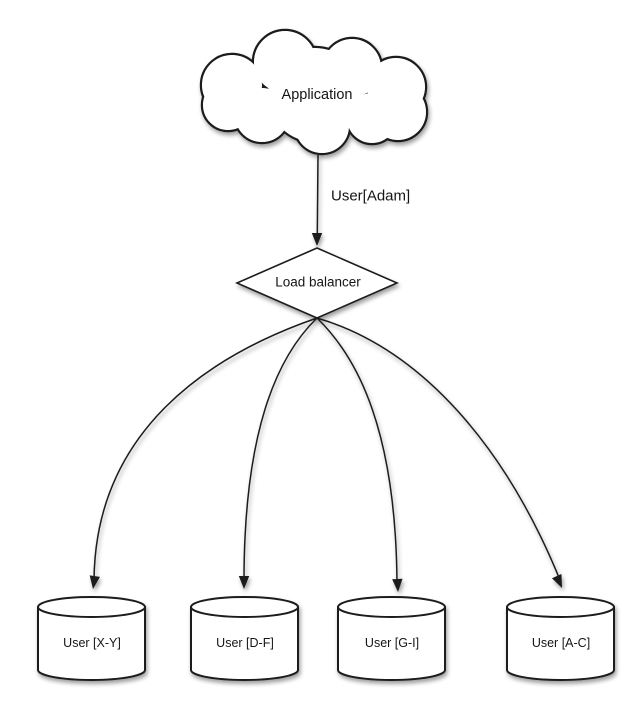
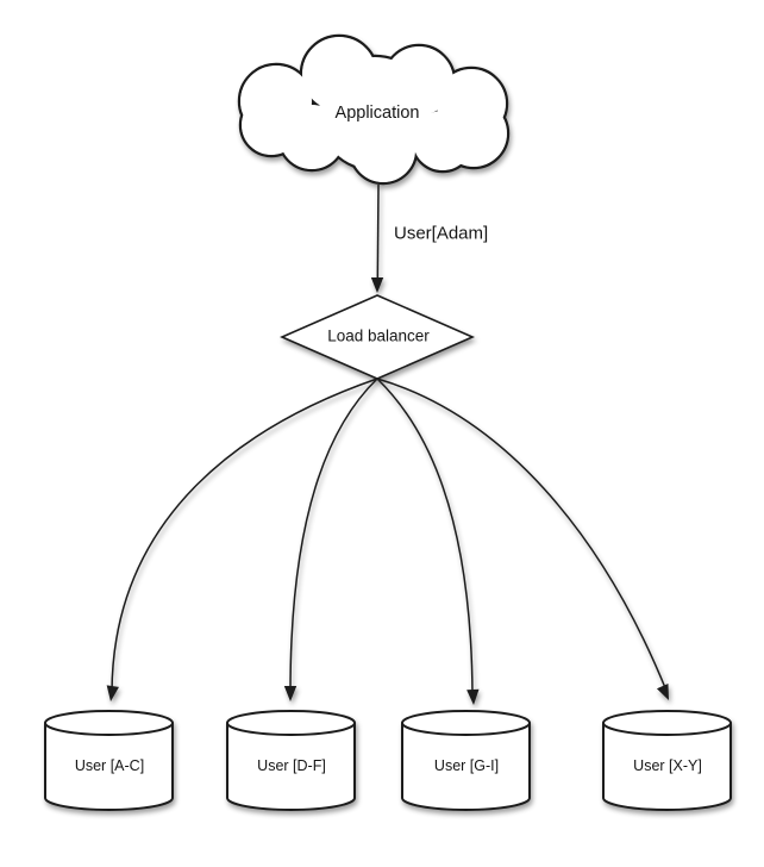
  Application
  User[Adam]
  Load balancer
- User [X-Y]
+ User [A-C]
  User [D-F]
  User [G-I]
- User [A-C]
+ User [X-Y]
